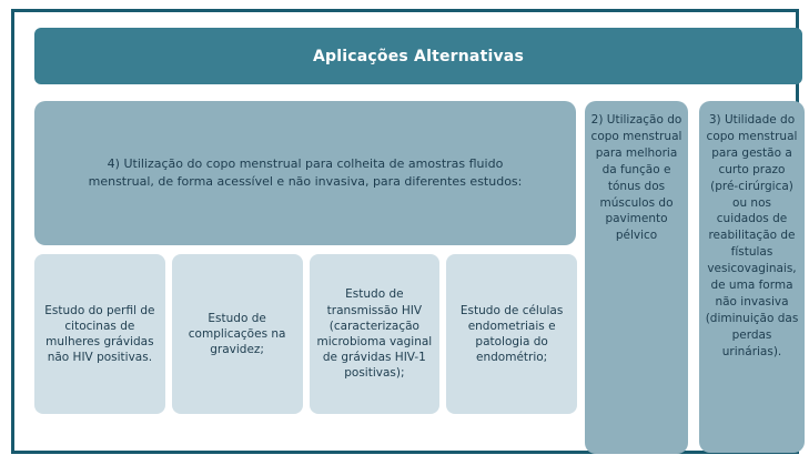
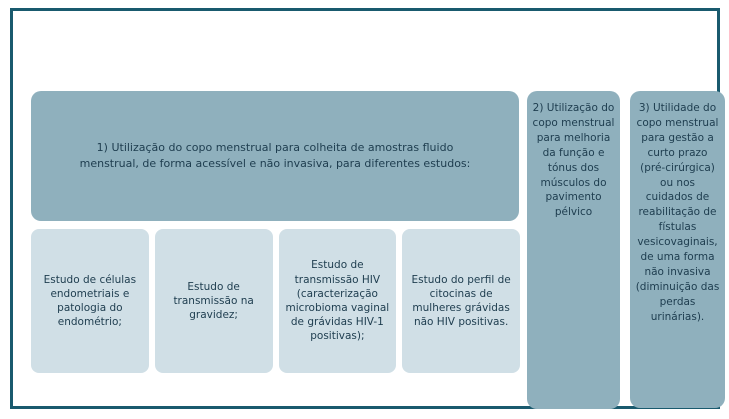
- Aplicações Alternativas
- 4) Utilização do copo menstrual para colheita de amostras fluido menstrual, de forma acessível e não invasiva, para diferentes estudos:
+ 1) Utilização do copo menstrual para colheita de amostras fluido menstrual, de forma acessível e não invasiva, para diferentes estudos:
- Estudo do perfil de citocinas de mulheres grávidas não HIV positivas.
+ Estudo de células endometriais e patologia do endométrio;
- Estudo de complicações na gravidez;
+ Estudo de transmissão na gravidez;
  Estudo de transmissão HIV (caracterização microbioma vaginal de grávidas HIV-1 positivas);
- Estudo de células endometriais e patologia do endométrio;
+ Estudo do perfil de citocinas de mulheres grávidas não HIV positivas.
  2) Utilização do copo menstrual para melhoria da função e tónus dos músculos do pavimento pélvico
  3) Utilidade do copo menstrual para gestão a curto prazo (pré-cirúrgica) ou nos cuidados de reabilitação de fístulas vesicovaginais, de uma forma não invasiva (diminuição das perdas urinárias).
